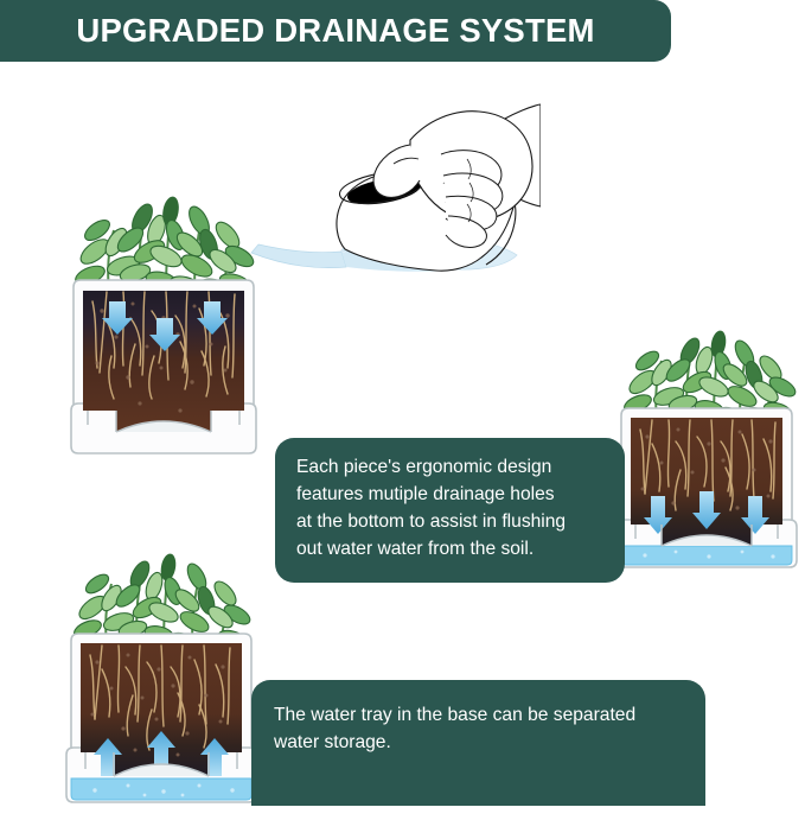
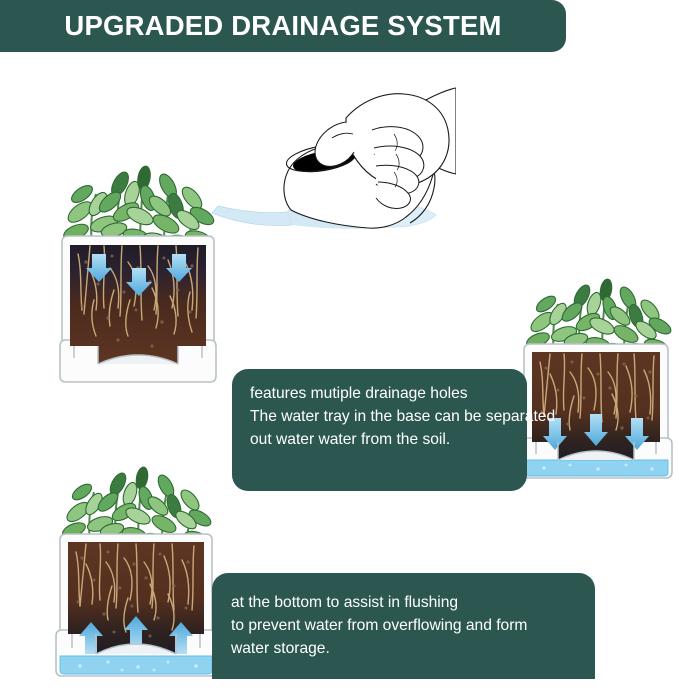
  UPGRADED DRAINAGE SYSTEM
- Each piece's ergonomic design
  features mutiple drainage holes
- at the bottom to assist in flushing
+ The water tray in the base can be separated
  out water water from the soil.
- The water tray in the base can be separated
+ at the bottom to assist in flushing
+ to prevent water from overflowing and form
  water storage.
